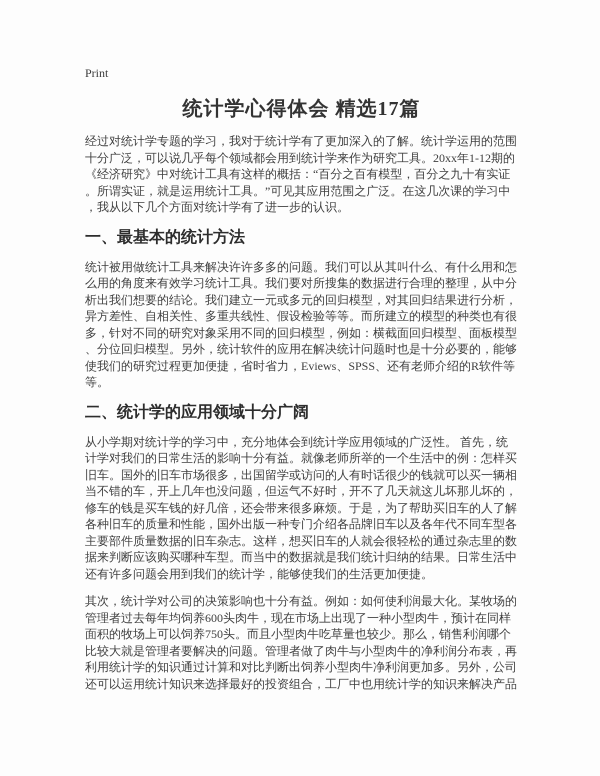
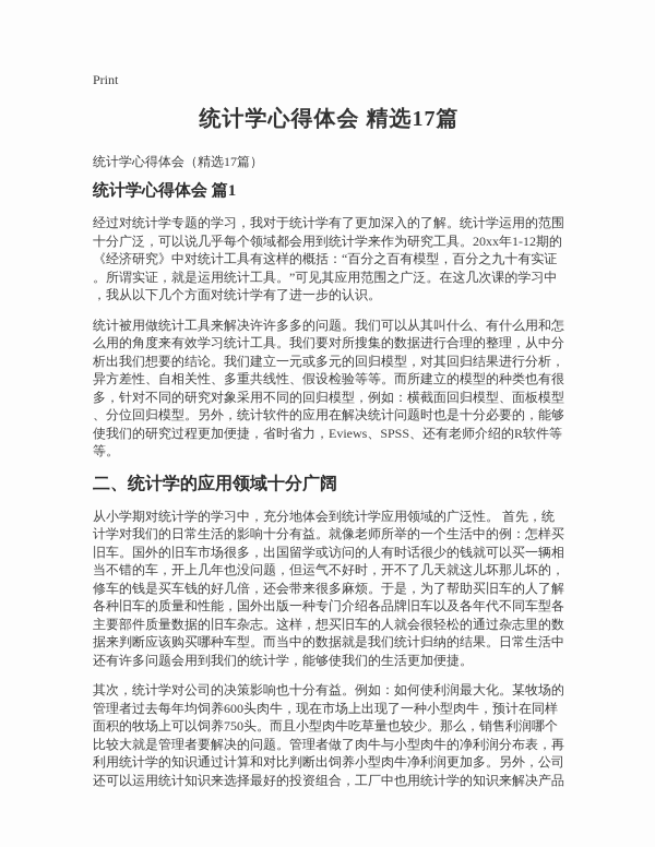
  Print
  统计学心得体会 精选17篇
+ 统计学心得体会（精选17篇）
+ 统计学心得体会 篇1
  经过对统计学专题的学习，我对于统计学有了更加深入的了解。统计学运用的范围十分广泛，可以说几乎每个领域都会用到统计学来作为研究工具。20xx年1-12期的《经济研究》中对统计工具有这样的概括：“百分之百有模型，百分之九十有实证。所谓实证，就是运用统计工具。”可见其应用范围之广泛。在这几次课的学习中，我从以下几个方面对统计学有了进一步的认识。
- 一、最基本的统计方法
  统计被用做统计工具来解决许许多多的问题。我们可以从其叫什么、有什么用和怎么用的角度来有效学习统计工具。我们要对所搜集的数据进行合理的整理，从中分析出我们想要的结论。我们建立一元或多元的回归模型，对其回归结果进行分析，异方差性、自相关性、多重共线性、假设检验等等。而所建立的模型的种类也有很多，针对不同的研究对象采用不同的回归模型，例如：横截面回归模型、面板模型、分位回归模型。另外，统计软件的应用在解决统计问题时也是十分必要的，能够使我们的研究过程更加便捷，省时省力，Eviews、SPSS、还有老师介绍的R软件等等。
  二、统计学的应用领域十分广阔
  从小学期对统计学的学习中，充分地体会到统计学应用领域的广泛性。 首先，统计学对我们的日常生活的影响十分有益。就像老师所举的一个生活中的例：怎样买旧车。国外的旧车市场很多，出国留学或访问的人有时话很少的钱就可以买一辆相当不错的车，开上几年也没问题，但运气不好时，开不了几天就这儿坏那儿坏的，修车的钱是买车钱的好几倍，还会带来很多麻烦。于是，为了帮助买旧车的人了解各种旧车的质量和性能，国外出版一种专门介绍各品牌旧车以及各年代不同车型各主要部件质量数据的旧车杂志。这样，想买旧车的人就会很轻松的通过杂志里的数据来判断应该购买哪种车型。而当中的数据就是我们统计归纳的结果。日常生活中还有许多问题会用到我们的统计学，能够使我们的生活更加便捷。
  其次，统计学对公司的决策影响也十分有益。例如：如何使利润最大化。某牧场的管理者过去每年均饲养600头肉牛，现在市场上出现了一种小型肉牛，预计在同样面积的牧场上可以饲养750头。而且小型肉牛吃草量也较少。那么，销售利润哪个比较大就是管理者要解决的问题。管理者做了肉牛与小型肉牛的净利润分布表，再利用统计学的知识通过计算和对比判断出饲养小型肉牛净利润更加多。另外，公司还可以运用统计知识来选择最好的投资组合，工厂中也用统计学的知识来解决产品
